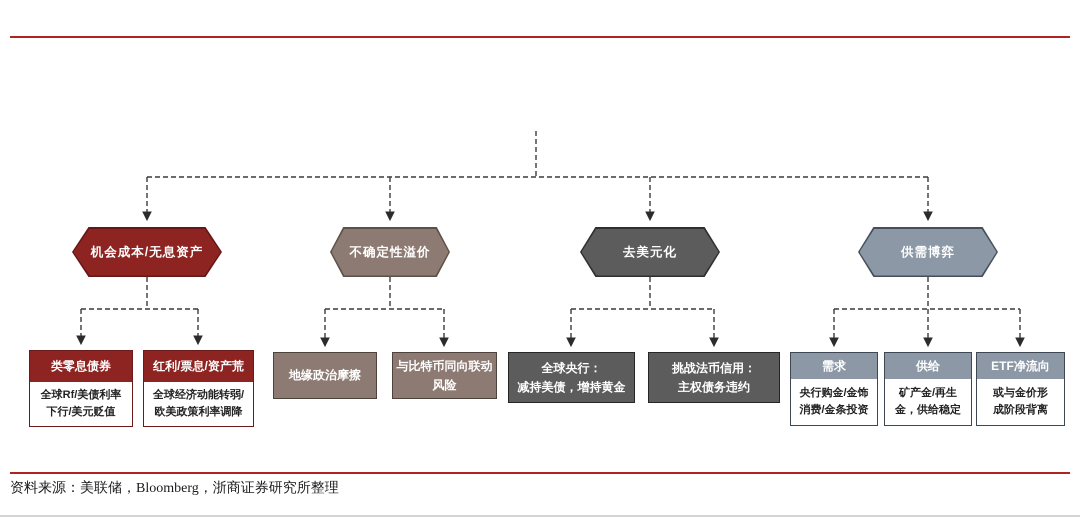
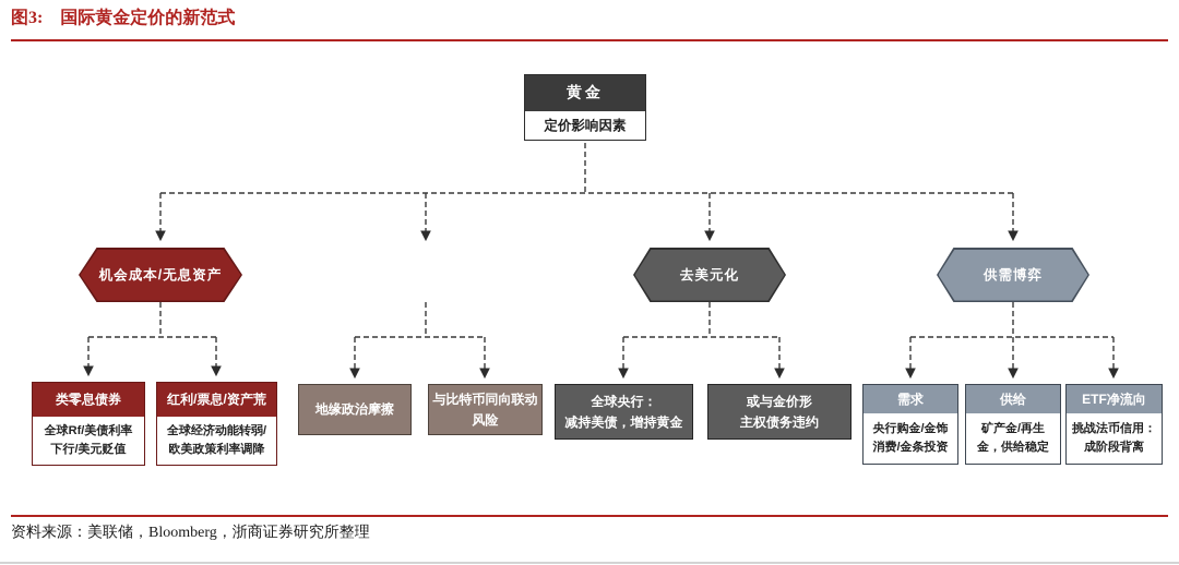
+ 图3:
+ 国际黄金定价的新范式
+ 黄金
+ 定价影响因素
  机会成本/无息资产
- 不确定性溢价
  去美元化
  供需博弈
  类零息债券
  全球Rf/美债利率
  下行/美元贬值
  红利/票息/资产荒
  全球经济动能转弱/
  欧美政策利率调降
  地缘政治摩擦
  与比特币同向联动
  风险
  全球央行：
  减持美债，增持黄金
- 挑战法币信用：
+ 或与金价形
  主权债务违约
  需求
  央行购金/金饰
  消费/金条投资
  供给
  矿产金/再生
  金，供给稳定
  ETF净流向
- 或与金价形
+ 挑战法币信用：
  成阶段背离
  资料来源：美联储，Bloomberg，浙商证券研究所整理
